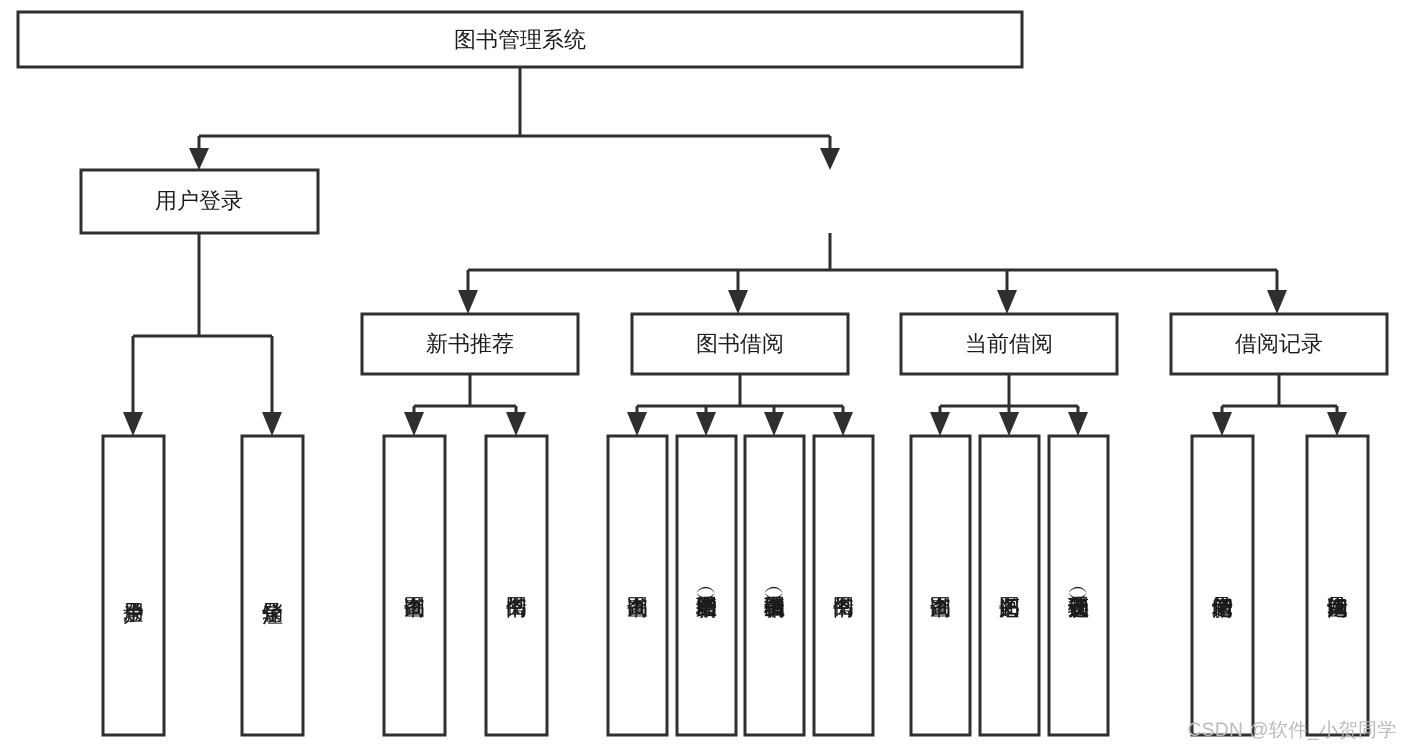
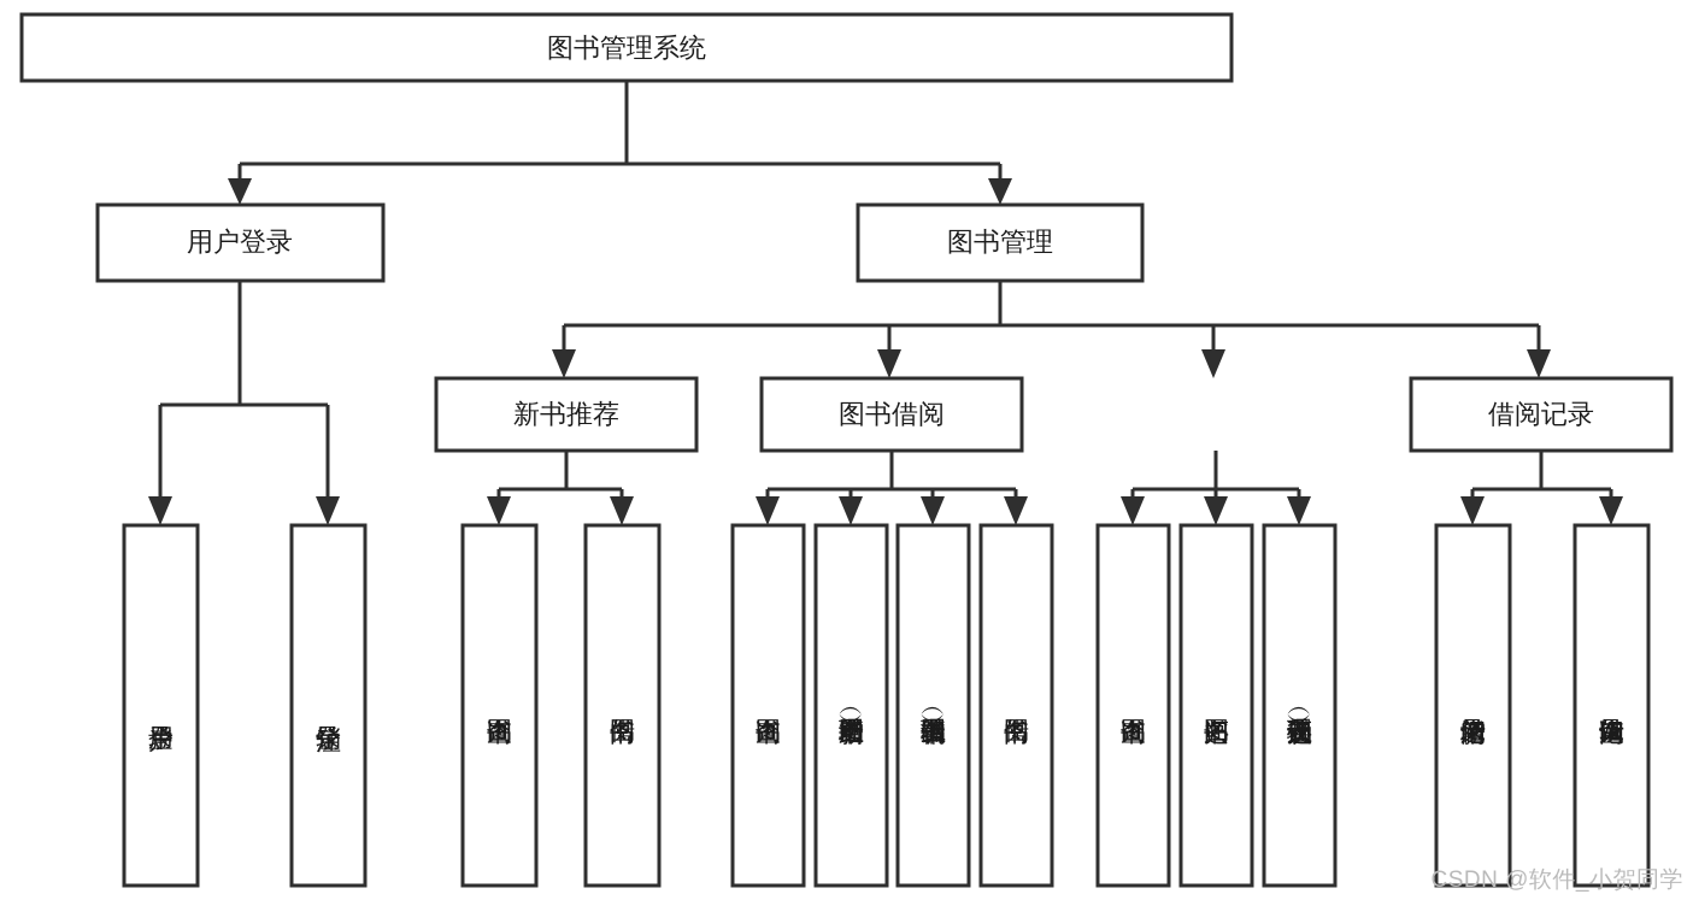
  图书管理系统
  用户登录
+ 图书管理
  新书推荐
  图书借阅
- 当前借阅
  借阅记录
  CSDN @软件_小贺同学
